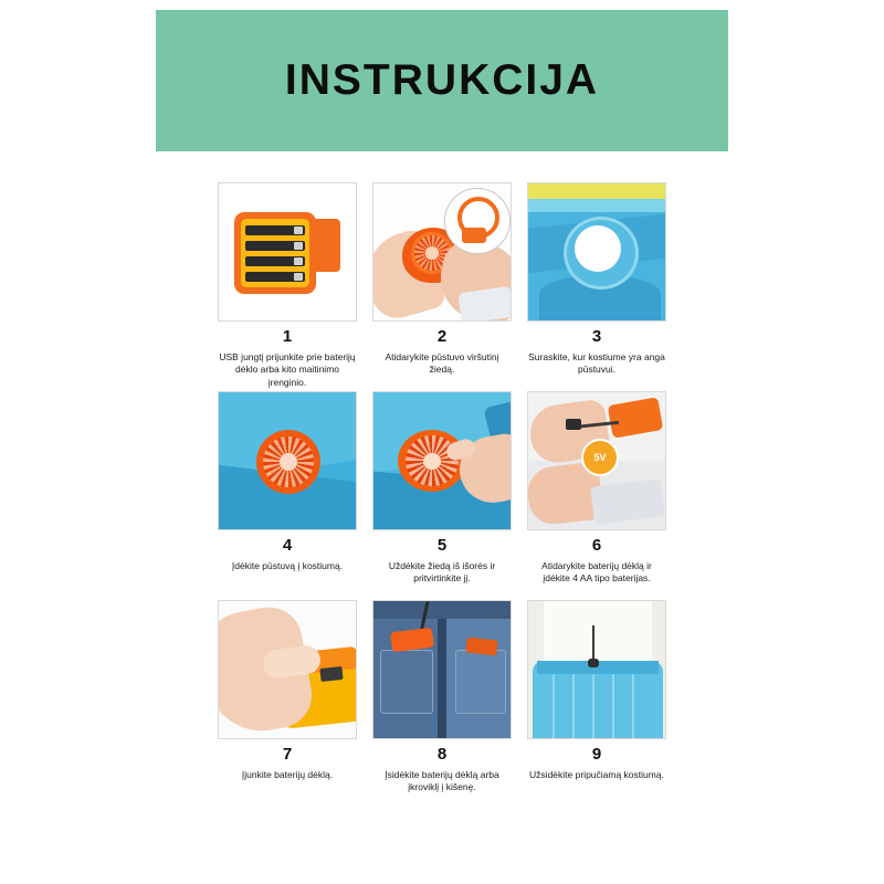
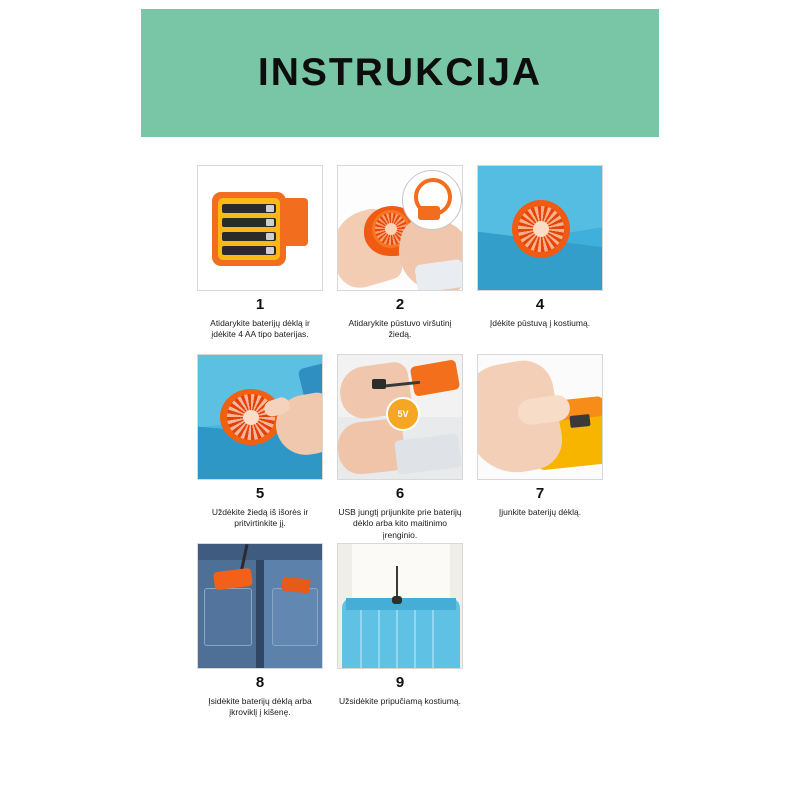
  INSTRUKCIJA
  1
- USB jungtį prijunkite prie baterijų dėklo arba kito maitinimo įrenginio.
+ Atidarykite baterijų dėklą ir įdėkite 4 AA tipo baterijas.
  2
  Atidarykite pūstuvo viršutinį žiedą.
- 3
- Suraskite, kur kostiume yra anga pūstuvui.
  4
  Įdėkite pūstuvą į kostiumą.
  5
  Uždėkite žiedą iš išorės ir pritvirtinkite jį.
  5V
  6
- Atidarykite baterijų dėklą ir įdėkite 4 AA tipo baterijas.
+ USB jungtį prijunkite prie baterijų dėklo arba kito maitinimo įrenginio.
  7
  Įjunkite baterijų dėklą.
  8
  Įsidėkite baterijų dėklą arba įkroviklį į kišenę.
  9
  Užsidėkite pripučiamą kostiumą.
